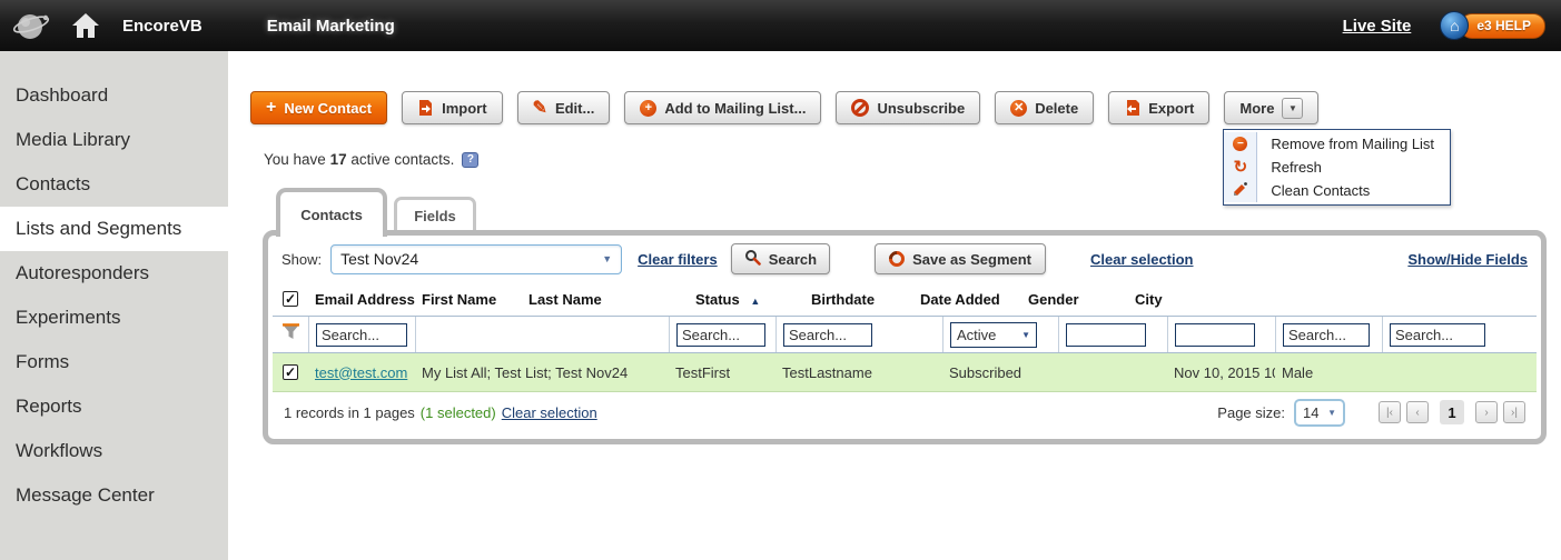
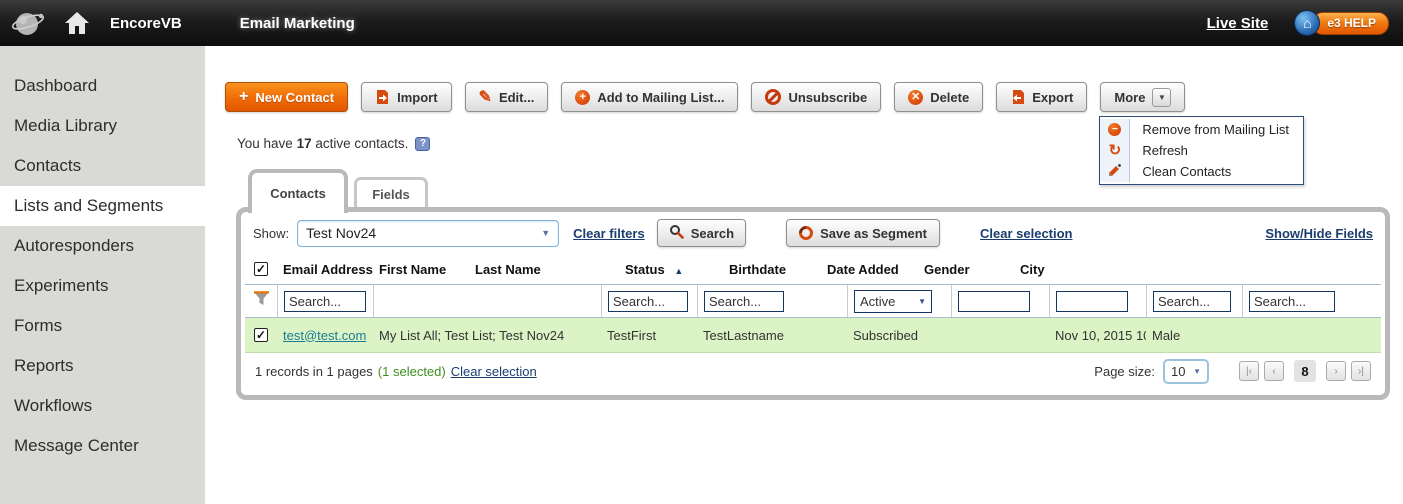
  EncoreVB
  Email Marketing
  Live Site
  ⌂
  e3 HELP
  Dashboard
  Media Library
  Contacts
  Lists and Segments
  Autoresponders
  Experiments
  Forms
  Reports
  Workflows
  Message Center
  +
  New Contact
  Import
  ✎
  Edit...
  +
  Add to Mailing List...
  Unsubscribe
  ✕
  Delete
  Export
  More
  ▼
  −
  Remove from Mailing List
  ↻
  Refresh
  Clean Contacts
  You have 17 active contacts.
  ?
  Fields
  Contacts
  Show:
  Test Nov24
  ▼
  Clear filters
  Search
  Save as Segment
  Clear selection
  Show/Hide Fields
  ✓
  Email Address
  First Name
  Last Name
  Status ▲
  Birthdate
  Date Added
  Gender
  City
  Search...
  Search...
  Search...
  Active
  ▼
  Search...
  Search...
  ✓
  test@test.com
  My List All; Test List; Test Nov24
  TestFirst
  TestLastname
  Subscribed
  Nov 10, 2015 1
  Male
  1 records in 1 pages
  (1 selected)
  Clear selection
  Page size:
- 14
+ 10
  ▼
  |‹
  ‹
- 1
+ 8
  ›
  ›|
